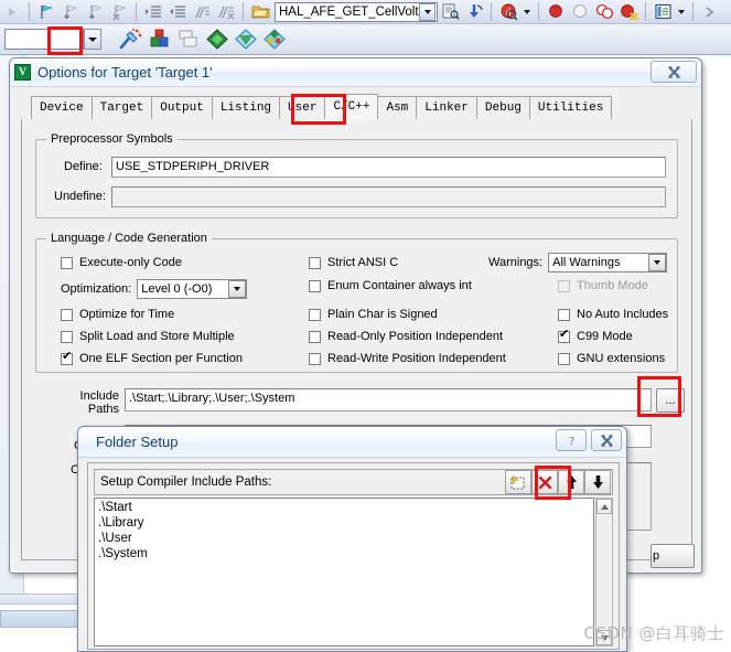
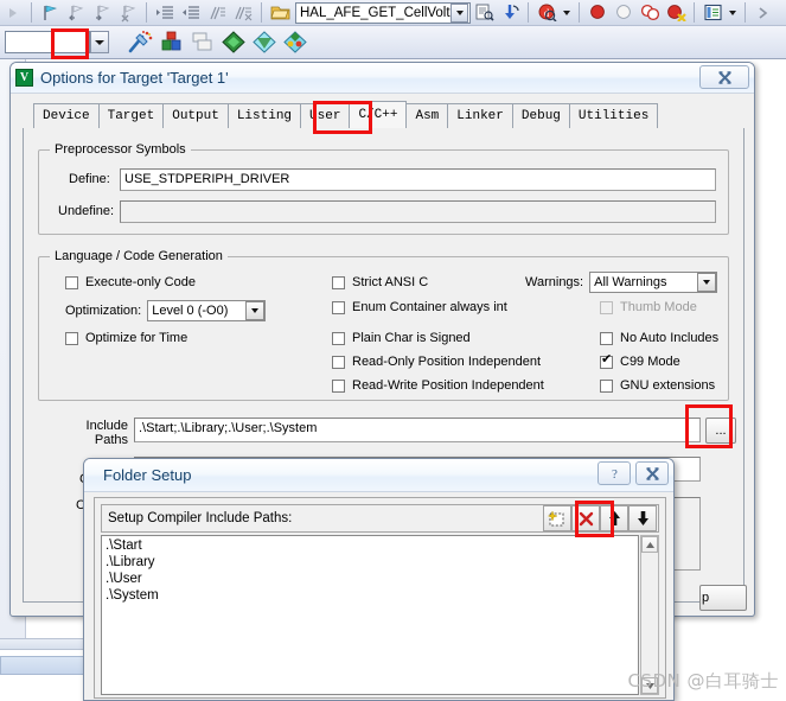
  HAL_AFE_GET_CellVolt
  V
  Options for Target 'Target 1'
  Device
  Target
  Output
  Listing
  User
  C/C++
  Asm
  Linker
  Debug
  Utilities
  Preprocessor Symbols
  Define:
  USE_STDPERIPH_DRIVER
  Undefine:
  Language / Code Generation
  Execute-only Code
  Optimization:
  Level 0 (-O0)
  Optimize for Time
- Split Load and Store Multiple
- One ELF Section per Function
  Strict ANSI C
  Enum Container always int
  Plain Char is Signed
  Read-Only Position Independent
  Read-Write Position Independent
  Warnings:
  All Warnings
  Thumb Mode
  No Auto Includes
  C99 Mode
  GNU extensions
  Include
  Paths
  .\Start;.\Library;.\User;.\System
  ...
  p
  Folder Setup
  ?
  Setup Compiler Include Paths:
  .\Start
  .\Library
  .\User
  .\System
  CSDN @白耳骑士
